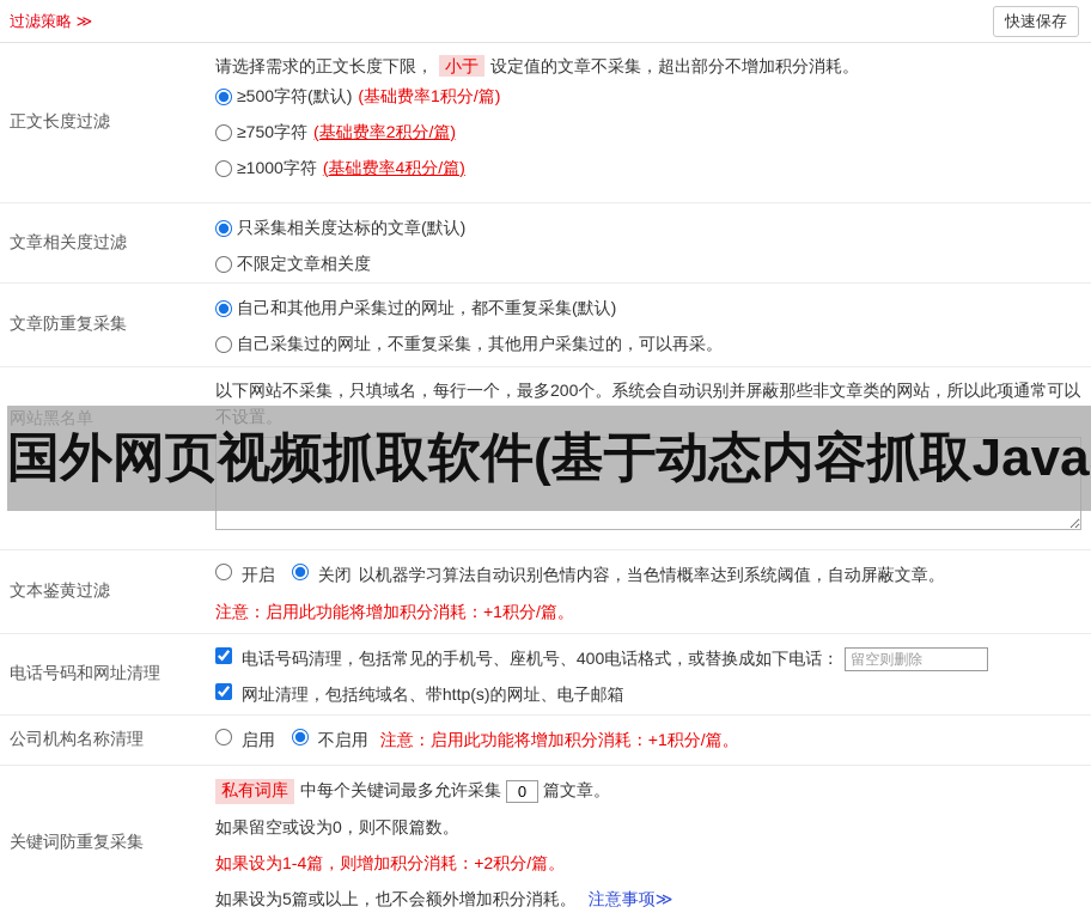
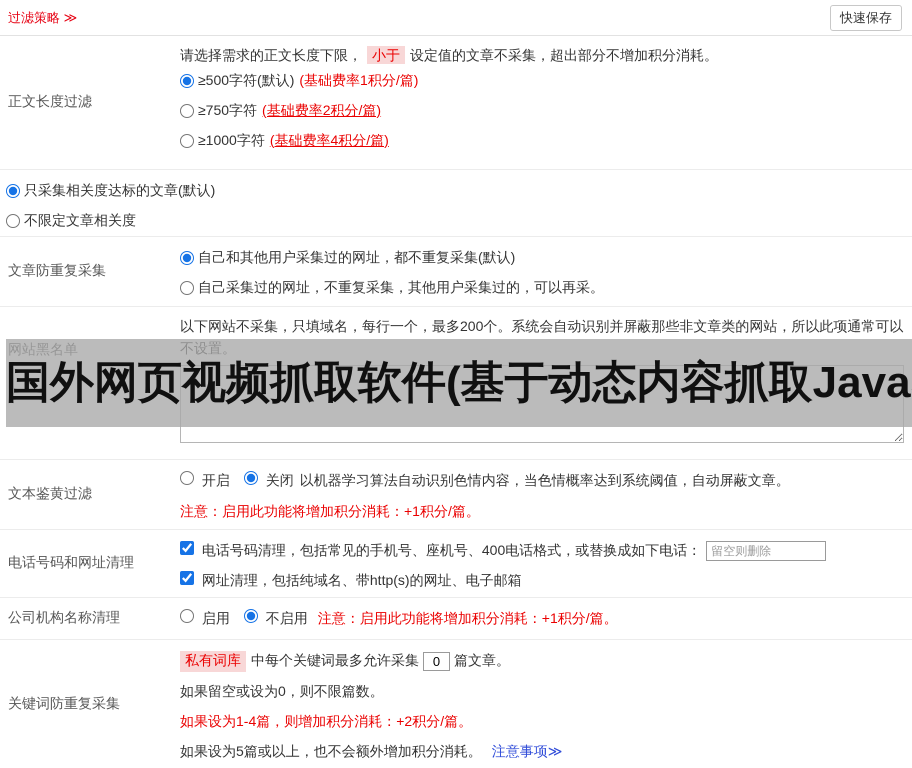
  过滤策略 ≫
  快速保存
  正文长度过滤
  请选择需求的正文长度下限， 小于 设定值的文章不采集，超出部分不增加积分消耗。
  ≥500字符(默认)
  (基础费率1积分/篇)
  ≥750字符
  (基础费率2积分/篇)
  ≥1000字符
  (基础费率4积分/篇)
- 文章相关度过滤
  只采集相关度达标的文章(默认)
  不限定文章相关度
  文章防重复采集
  自己和其他用户采集过的网址，都不重复采集(默认)
  自己采集过的网址，不重复采集，其他用户采集过的，可以再采。
  网站黑名单
  以下网站不采集，只填域名，每行一个，最多200个。系统会自动识别并屏蔽那些非文章类的网站，所以此项通常可以不设置。
  文本鉴黄过滤
  开启
  关闭
  以机器学习算法自动识别色情内容，当色情概率达到系统阈值，自动屏蔽文章。
  注意：启用此功能将增加积分消耗：+1积分/篇。
  电话号码和网址清理
  电话号码清理，包括常见的手机号、座机号、400电话格式，或替换成如下电话：
  留空则删除
  网址清理，包括纯域名、带http(s)的网址、电子邮箱
  公司机构名称清理
  启用
  不启用
  注意：启用此功能将增加积分消耗：+1积分/篇。
  关键词防重复采集
  私有词库
  中每个关键词最多允许采集
  0
  篇文章。
  如果留空或设为0，则不限篇数。
  如果设为1-4篇，则增加积分消耗：+2积分/篇。
  如果设为5篇或以上，也不会额外增加积分消耗。 注意事项≫
  国外网页视频抓取软件(基于动态内容抓取Java
